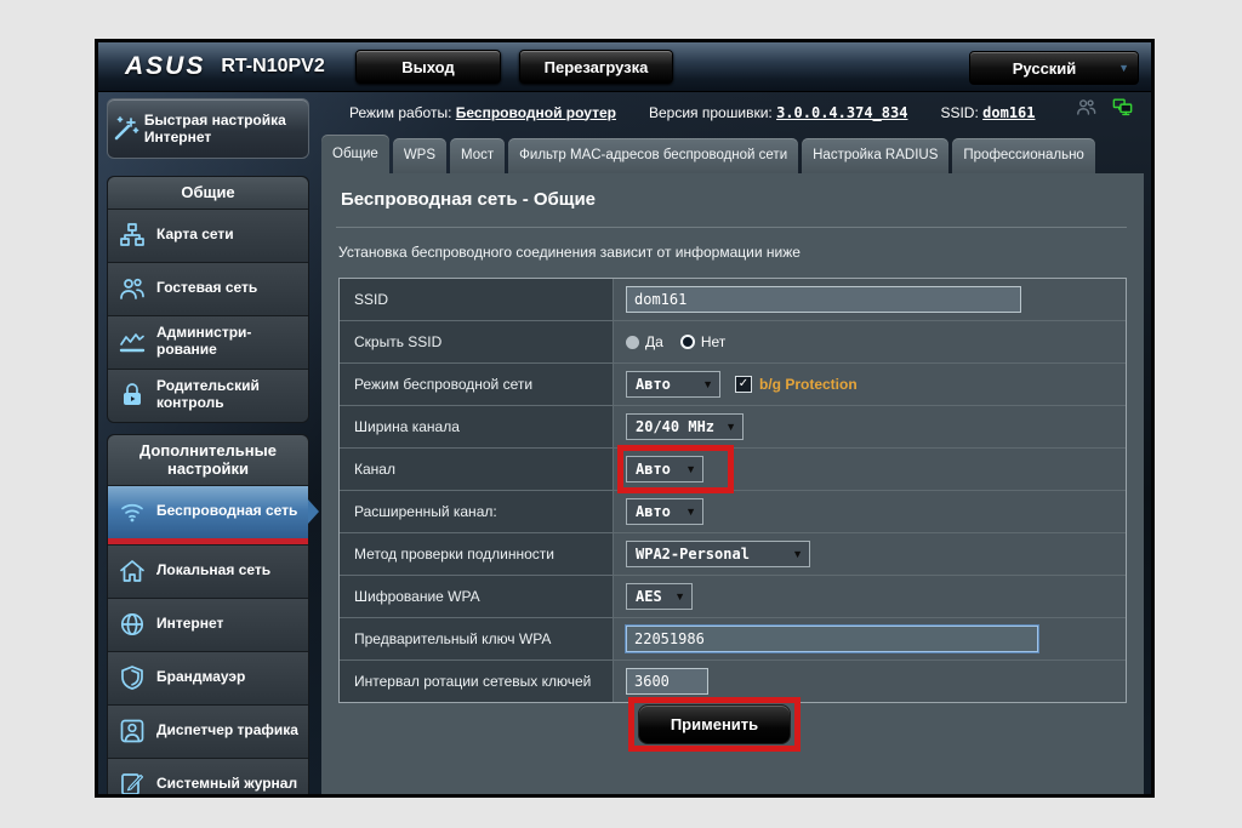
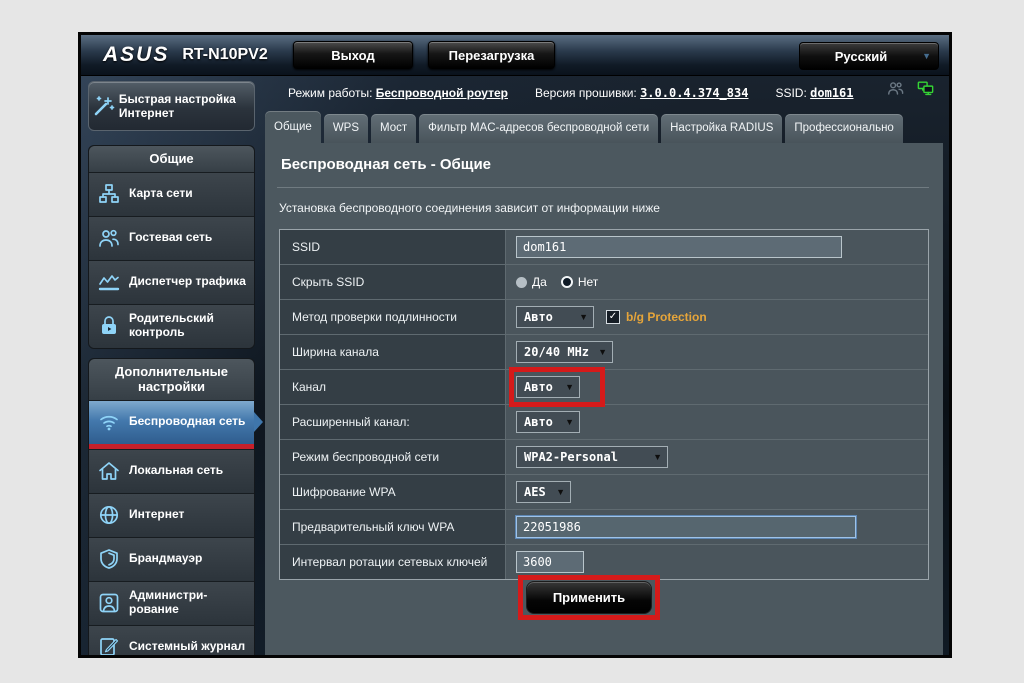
  ASUS
  RT-N10PV2
  Выход
  Перезагрузка
  Русский
  ▼
  Режим работы: Беспроводной роутер
  Версия прошивки: 3.0.0.4.374_834
  SSID: dom161
  Быстрая настройка Интернет
  Общие
  Карта сети
  Гостевая сеть
- Администри-рование
+ Диспетчер трафика
  Родительский контроль
  Дополнительные настройки
  Беспроводная сеть
  Локальная сеть
  Интернет
  Брандмауэр
- Диспетчер трафика
+ Администри-рование
  Системный журнал
  Общие
  WPS
  Мост
  Фильтр MAC-адресов беспроводной сети
  Настройка RADIUS
  Профессионально
  Беспроводная сеть - Общие
  Установка беспроводного соединения зависит от информации ниже
  SSID
  dom161
  Скрыть SSID
  Да
  Нет
- Режим беспроводной сети
+ Метод проверки подлинности
  Авто
  ▼
  ✓
  b/g Protection
  Ширина канала
  20/40 MHz
  ▼
  Канал
  Авто
  ▼
  Расширенный канал:
  Авто
  ▼
- Метод проверки подлинности
+ Режим беспроводной сети
  WPA2-Personal
  ▼
  Шифрование WPA
  AES
  ▼
  Предварительный ключ WPA
  22051986
  Интервал ротации сетевых ключей
  3600
  Применить
